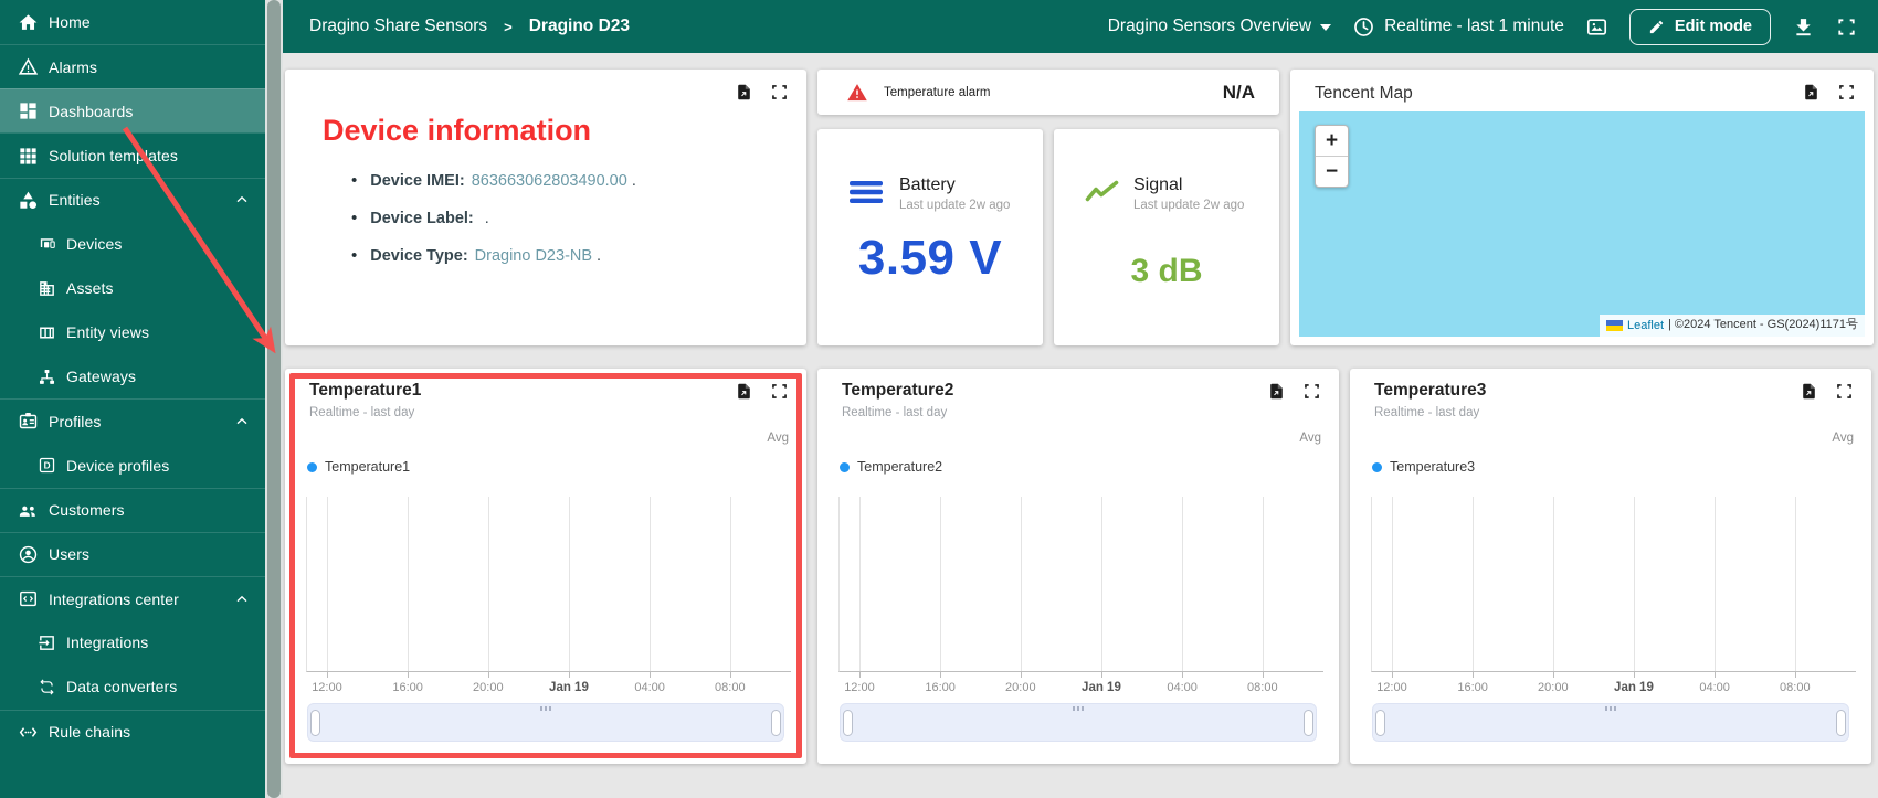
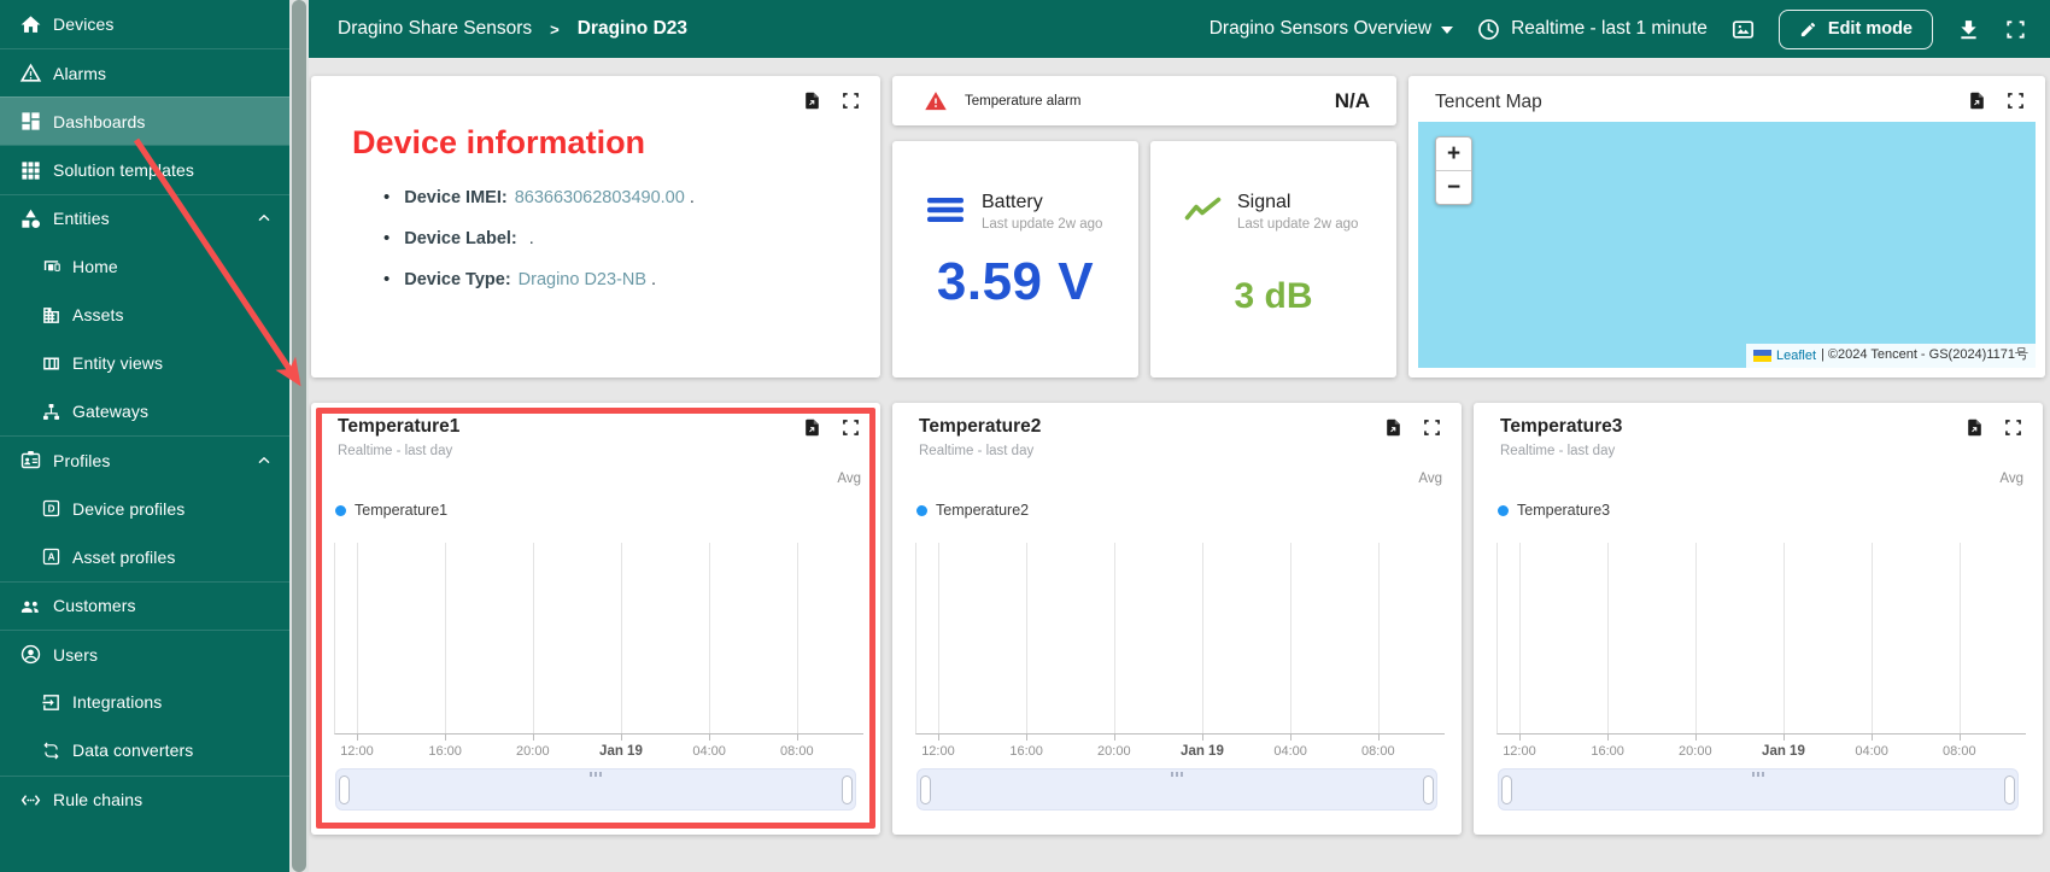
- Home
+ Devices
  Alarms
  Dashboards
  Solution temates
  Entities
- Devices
+ Home
  Assets
  Entity views
  Gateways
  Profiles
  D
  Device profiles
+ A
+ Asset profiles
  Customers
  Users
- Integrations center
  Integrations
  Data converters
  Rule chains
  Dragino Share Sensors
  >
  Dragino D23
  Dragino Sensors Overview
  Realtime - last 1 minute
  Edit mode
  Device information
  •
  Device IMEI:
  863663062803490.00
  .
  •
  Device Label:
  .
  •
  Device Type:
  Dragino D23-NB
  .
  Temperature alarm
  N/A
  Battery
  Last update 2w ago
  3.59 V
  Signal
  Last update 2w ago
  3 dB
  Tencent Map
  +
  −
  Leaflet
  | ©2024 Tencent - GS(2024)1171号
  Temperature1
  Realtime - last day
  Avg
  Temperature1
  12:00
  16:00
  20:00
  Jan 19
  04:00
  08:00
  Temperature2
  Realtime - last day
  Avg
  Temperature2
  12:00
  16:00
  20:00
  Jan 19
  04:00
  08:00
  Temperature3
  Realtime - last day
  Avg
  Temperature3
  12:00
  16:00
  20:00
  Jan 19
  04:00
  08:00
